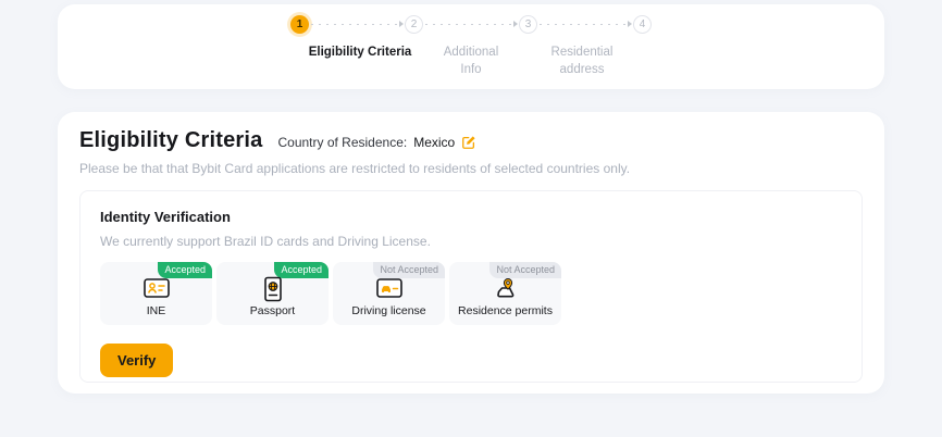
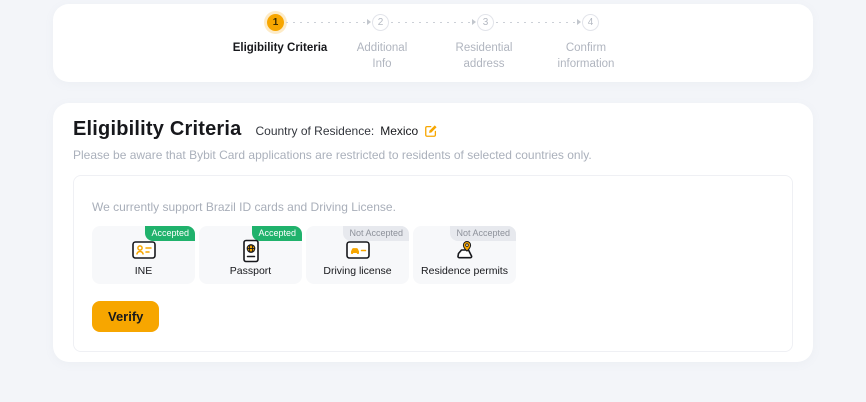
  1
  2
  3
  4
  Eligibility Criteria
  Additional
  Info
  Residential
  address
+ Confirm
+ information
  Eligibility Criteria
  Country of Residence:
  Mexico
- Please be that that Bybit Card applications are restricted to residents of selected countries only.
+ Please be aware that Bybit Card applications are restricted to residents of selected countries only.
- Identity Verification
  We currently support Brazil ID cards and Driving License.
  Accepted
  INE
  Accepted
  Passport
  Not Accepted
  Driving license
  Not Accepted
  Residence permits
  Verify
